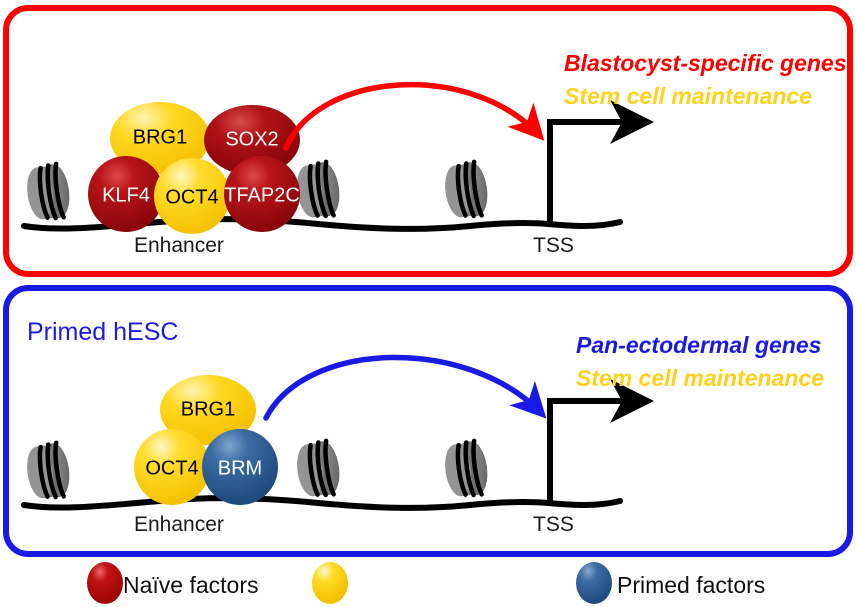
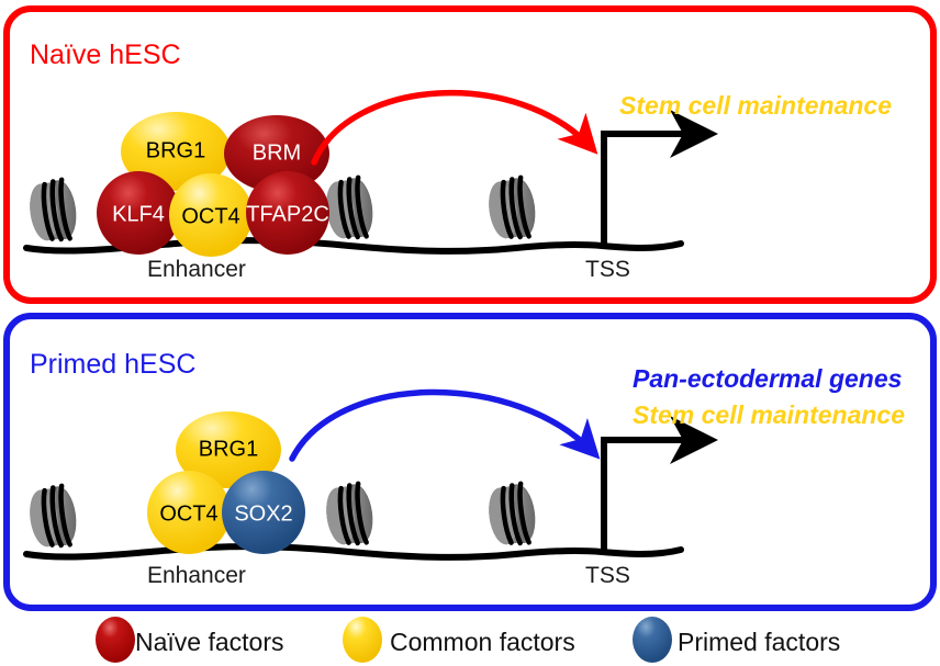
+ Naïve hESC
  Primed hESC
- Blastocyst-specific genes
  Stem cell maintenance
  Pan-ectodermal genes
  Stem cell maintenance
  Enhancer
  TSS
  Enhancer
  TSS
  BRG1
- SOX2
+ BRM
  KLF4
  OCT4
  TFAP2C
  BRG1
  OCT4
- BRM
+ SOX2
  Naïve factors
+ Common factors
  Primed factors
